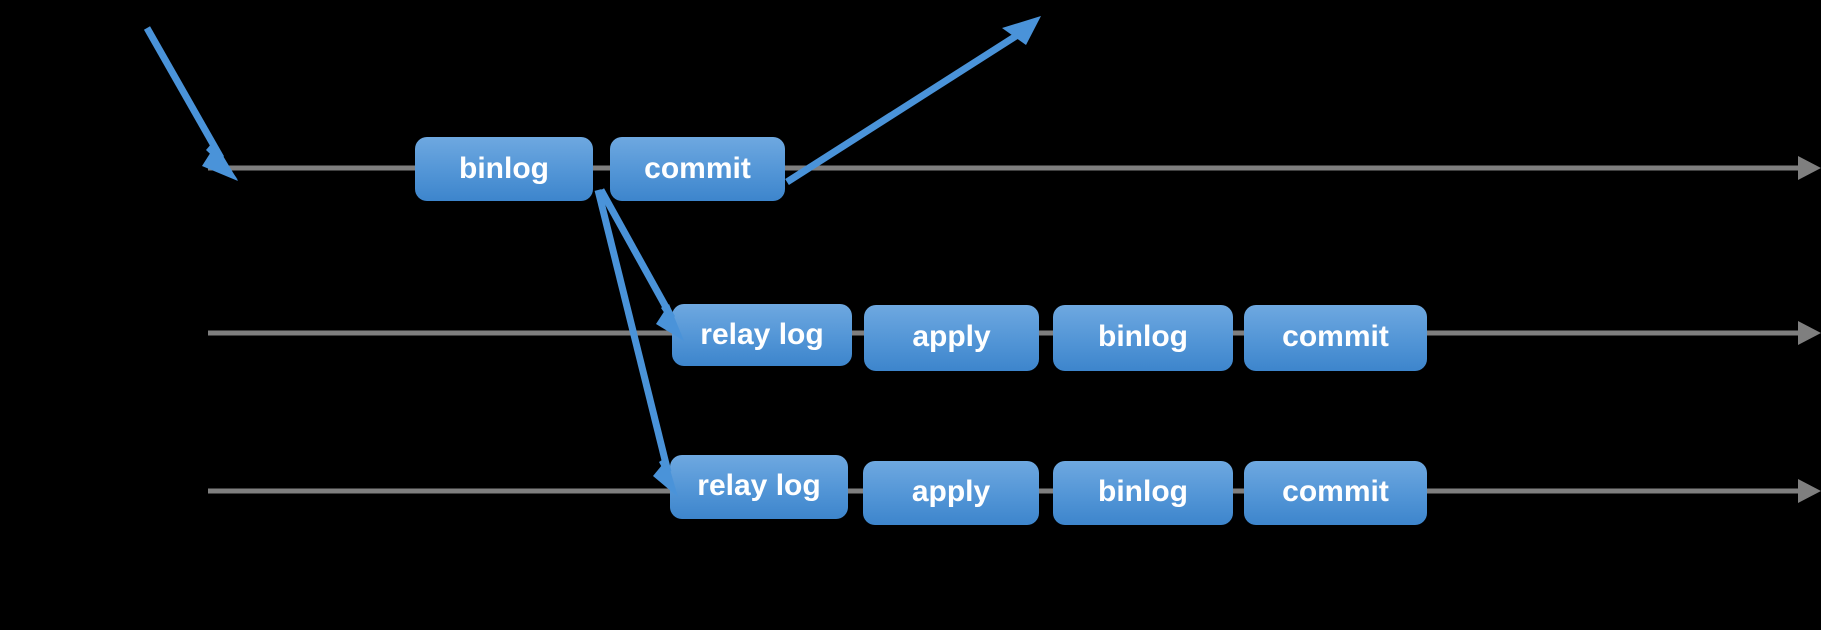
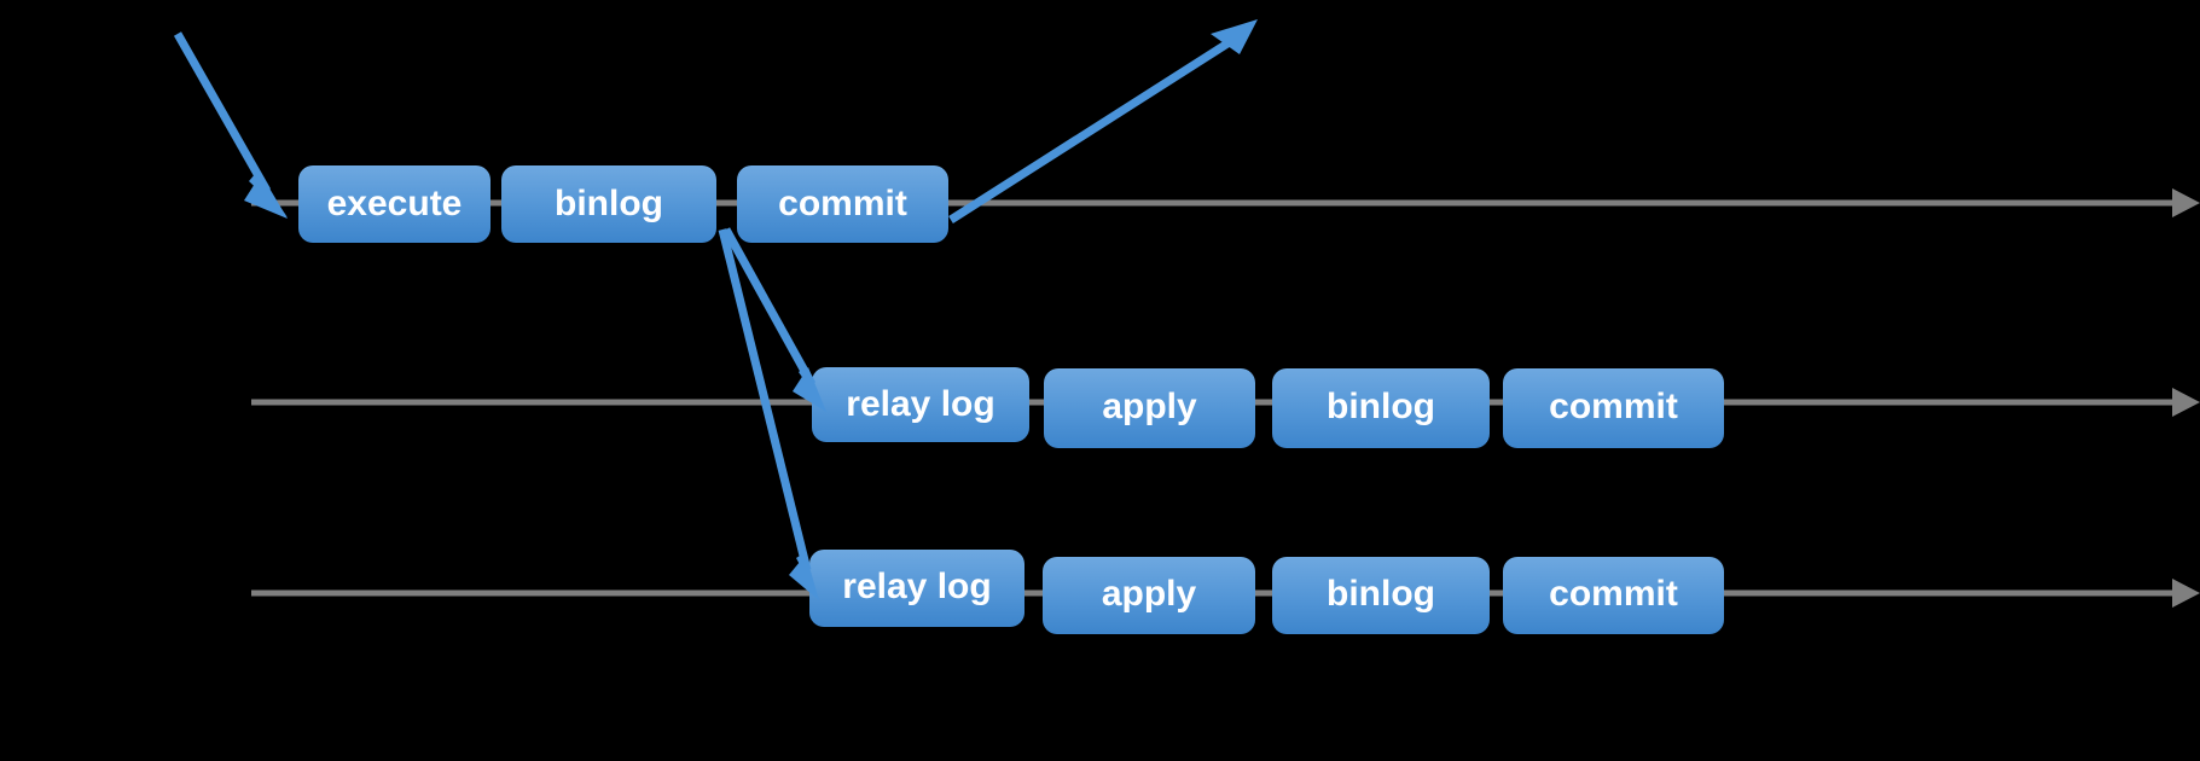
+ execute
  binlog
  commit
  relay log
  apply
  binlog
  commit
  relay log
  apply
  binlog
  commit
